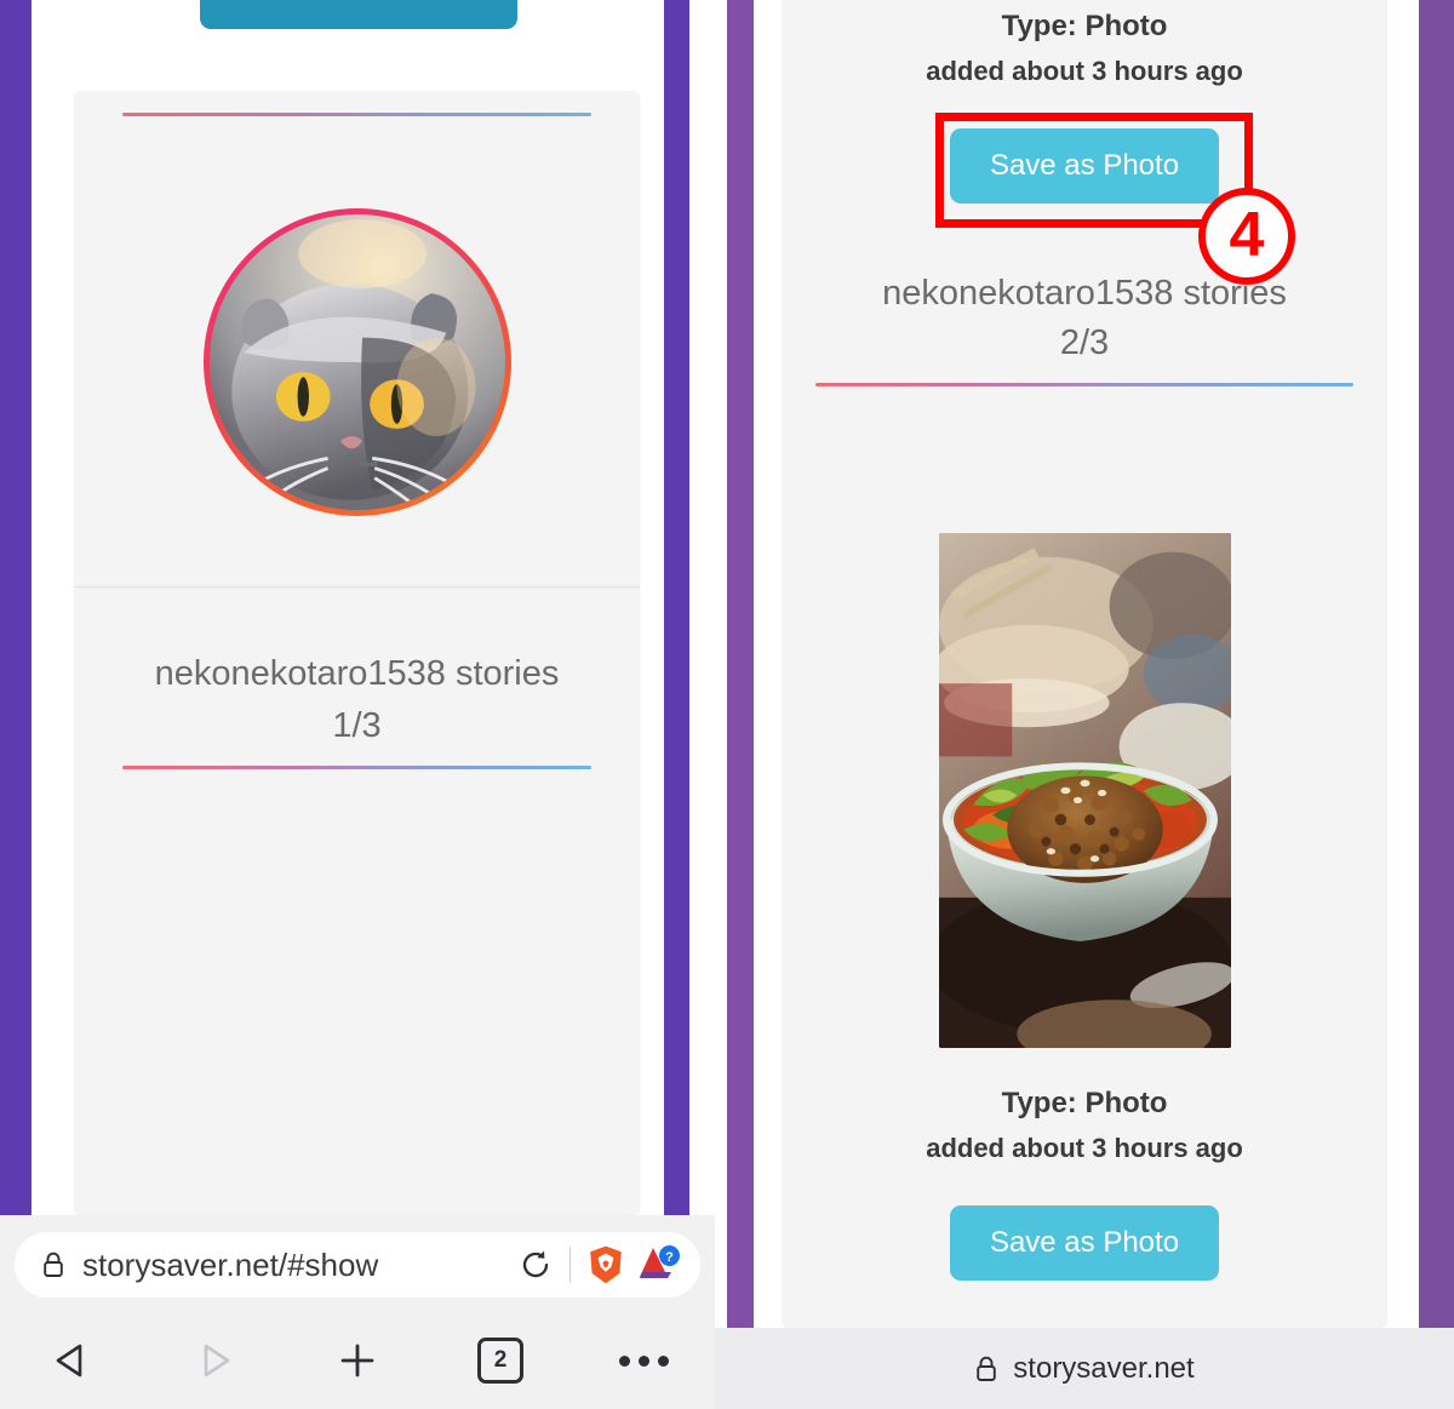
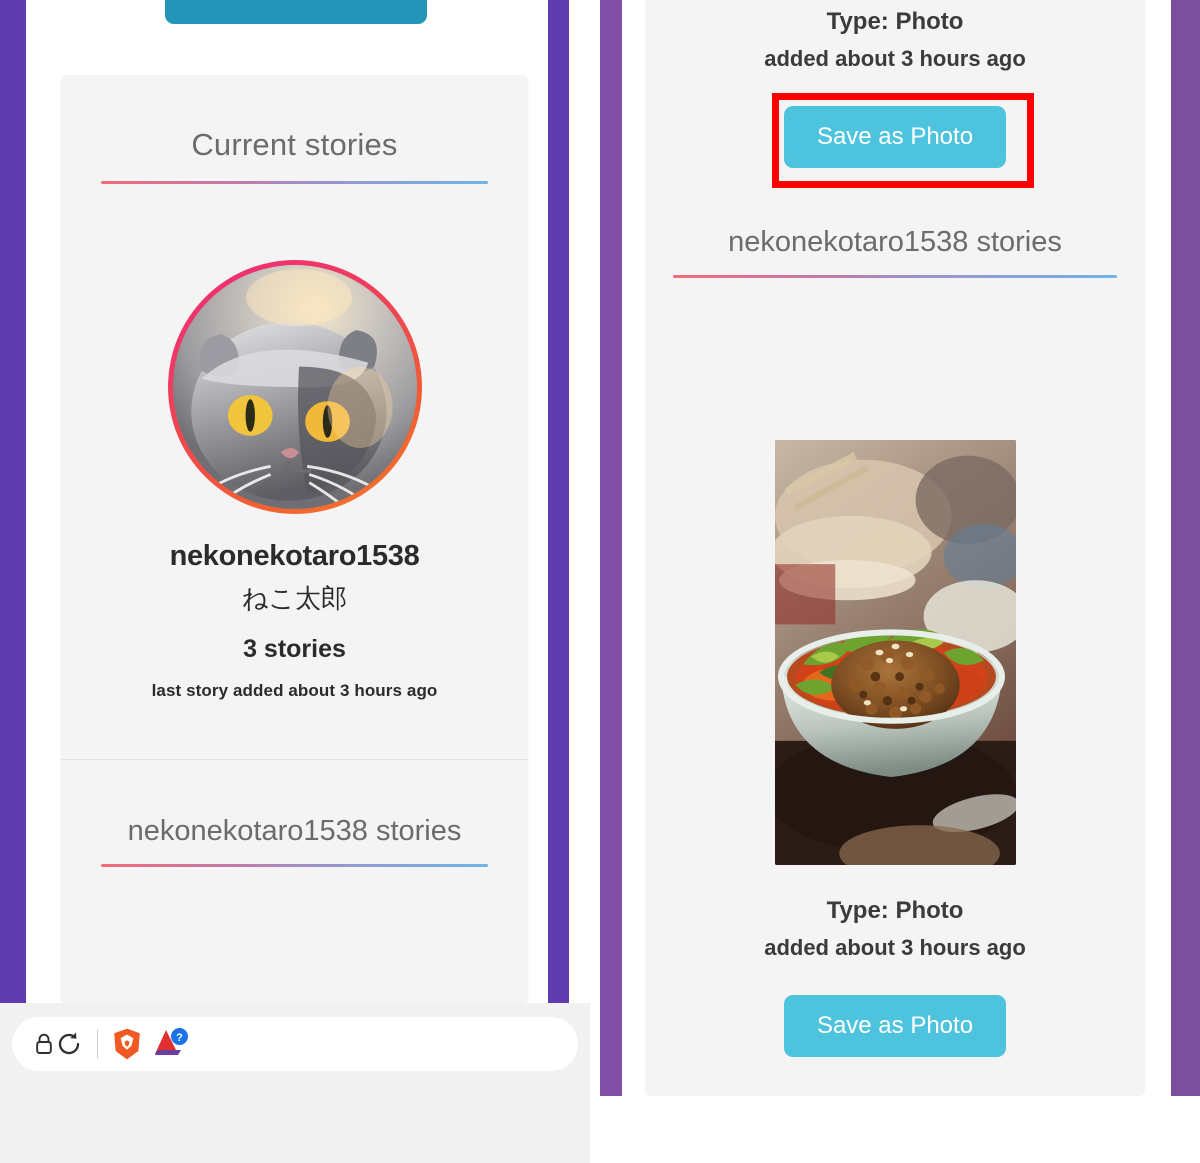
+ Current stories
+ nekonekotaro1538
+ ねこ太郎
+ 3 stories
+ last story added about 3 hours ago
  nekonekotaro1538 stories
- 1/3
- storysaver.net/#show
  ?
- 2
  Type: Photo
  added about 3 hours ago
  Save as Photo
  nekonekotaro1538 stories
- 2/3
  Type: Photo
  added about 3 hours ago
  Save as Photo
- 4
- storysaver.net
